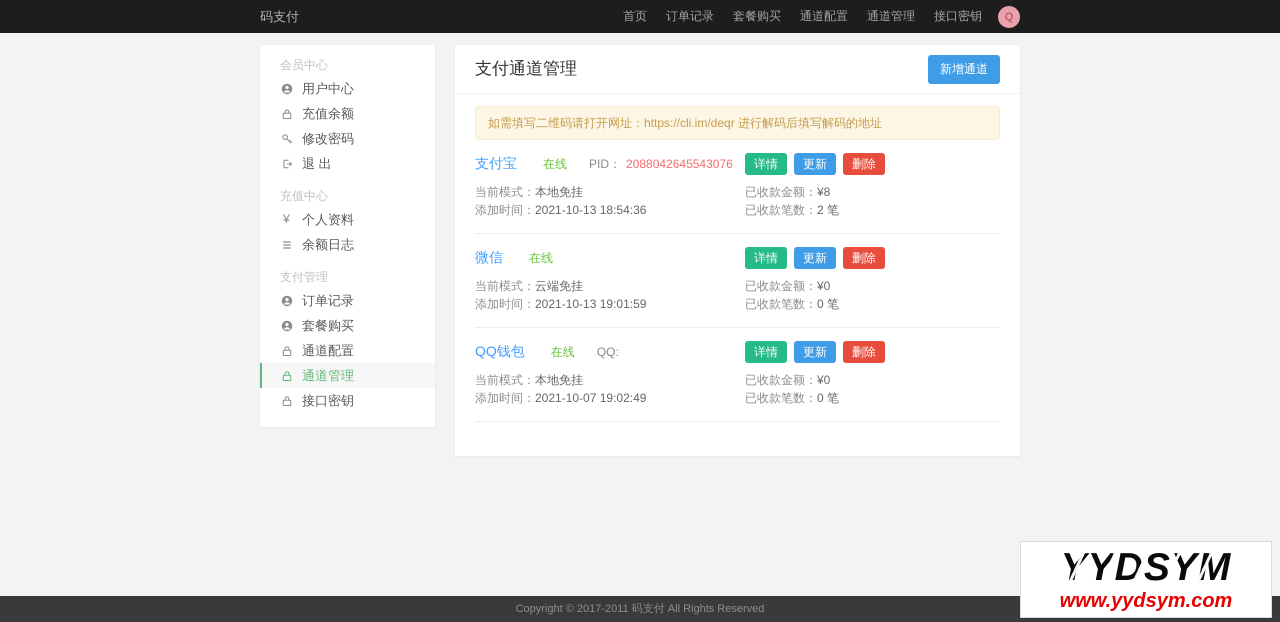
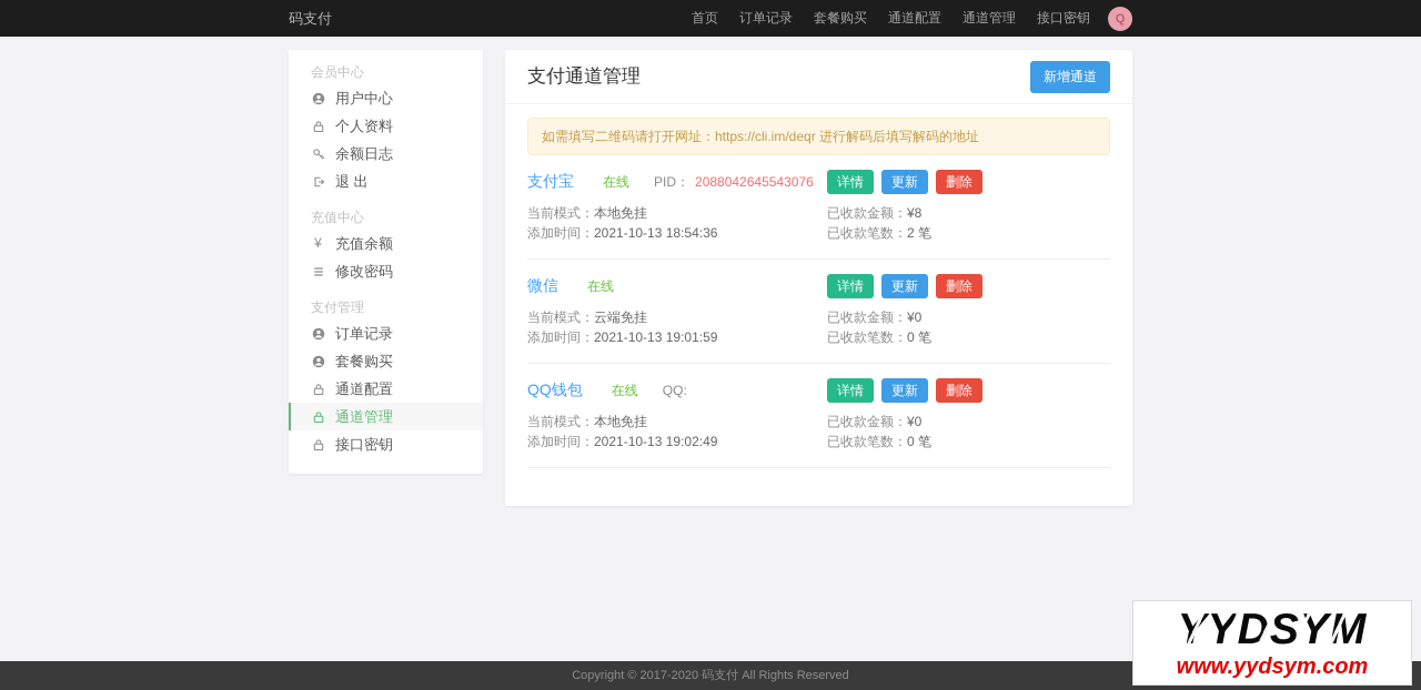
  码支付
  首页
  订单记录
  套餐购买
  通道配置
  通道管理
  接口密钥
  Q
  会员中心
  用户中心
- 充值余额
+ 个人资料
- 修改密码
+ 余额日志
  退 出
  充值中心
  ¥
- 个人资料
+ 充值余额
- 余额日志
+ 修改密码
  支付管理
  订单记录
  套餐购买
  通道配置
  通道管理
  接口密钥
  支付通道管理
  新增通道
  如需填写二维码请打开网址：https://cli.im/deqr 进行解码后填写解码的地址
  支付宝
  在线
  PID：
  2088042645543076
  当前模式：本地免挂
  添加时间：2021-10-13 18:54:36
  详情
  更新
  删除
  已收款金额：¥8
  已收款笔数：2 笔
  微信
  在线
  当前模式：云端免挂
  添加时间：2021-10-13 19:01:59
  详情
  更新
  删除
  已收款金额：¥0
  已收款笔数：0 笔
  QQ钱包
  在线
  QQ:
  当前模式：本地免挂
- 添加时间：2021-10-07 19:02:49
+ 添加时间：2021-10-13 19:02:49
  详情
  更新
  删除
  已收款金额：¥0
  已收款笔数：0 笔
- Copyright © 2017-2011 码支付 All Rights Reserved
+ Copyright © 2017-2020 码支付 All Rights Reserved
  YYDSYM
  www.yydsym.com
